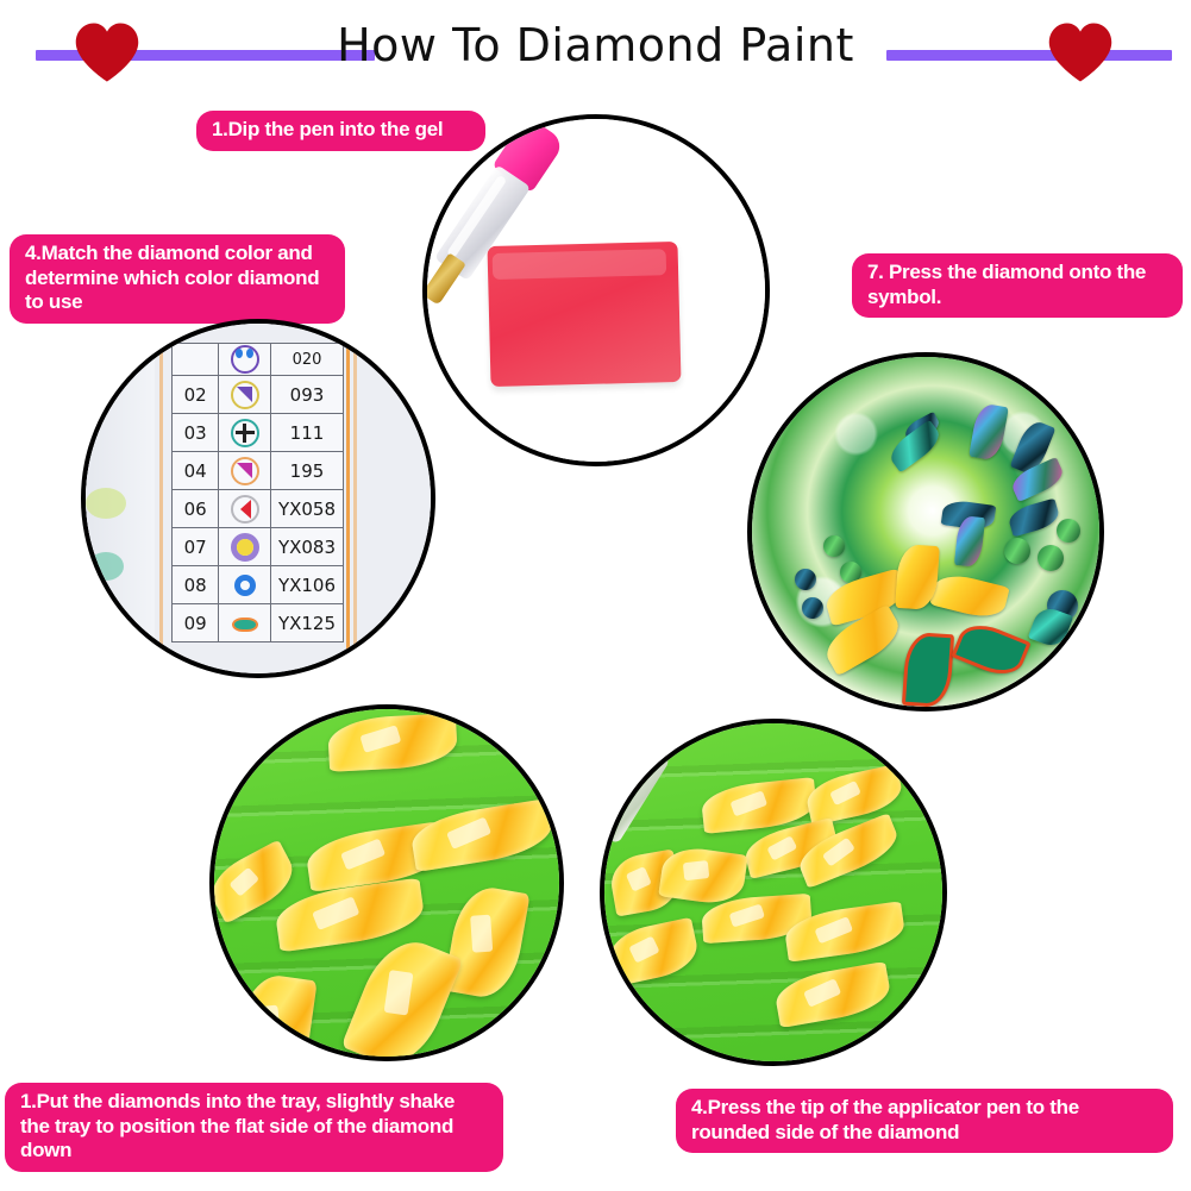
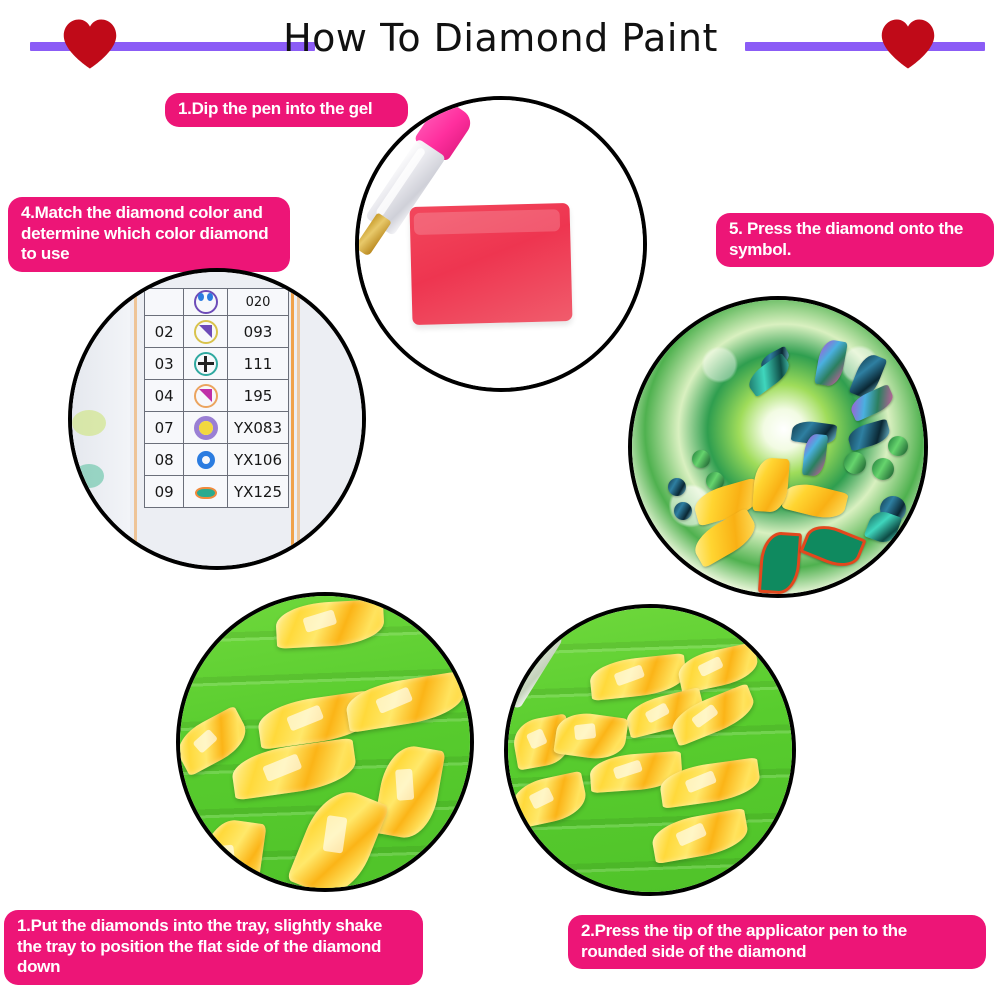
  How To Diamond Paint
  1.Dip the pen into the g
  4.Match the diamond color and determine which color diamond to use
- 7. Press the diamond onto the symbol.
+ 5. Press the diamond onto the symbol.
  1.Put the diamonds into the tray, slightly shake the tray to position the flat side of the diamond down
- 4.Press the tip of the applicator pen to the rounded side of the diamond
+ 2.Press the tip of the applicator pen to the rounded side of the diamond
  		020
  02		093
  03		111
  04		195
- 06		YX058
  07		YX083
  08		YX106
  09		YX125
